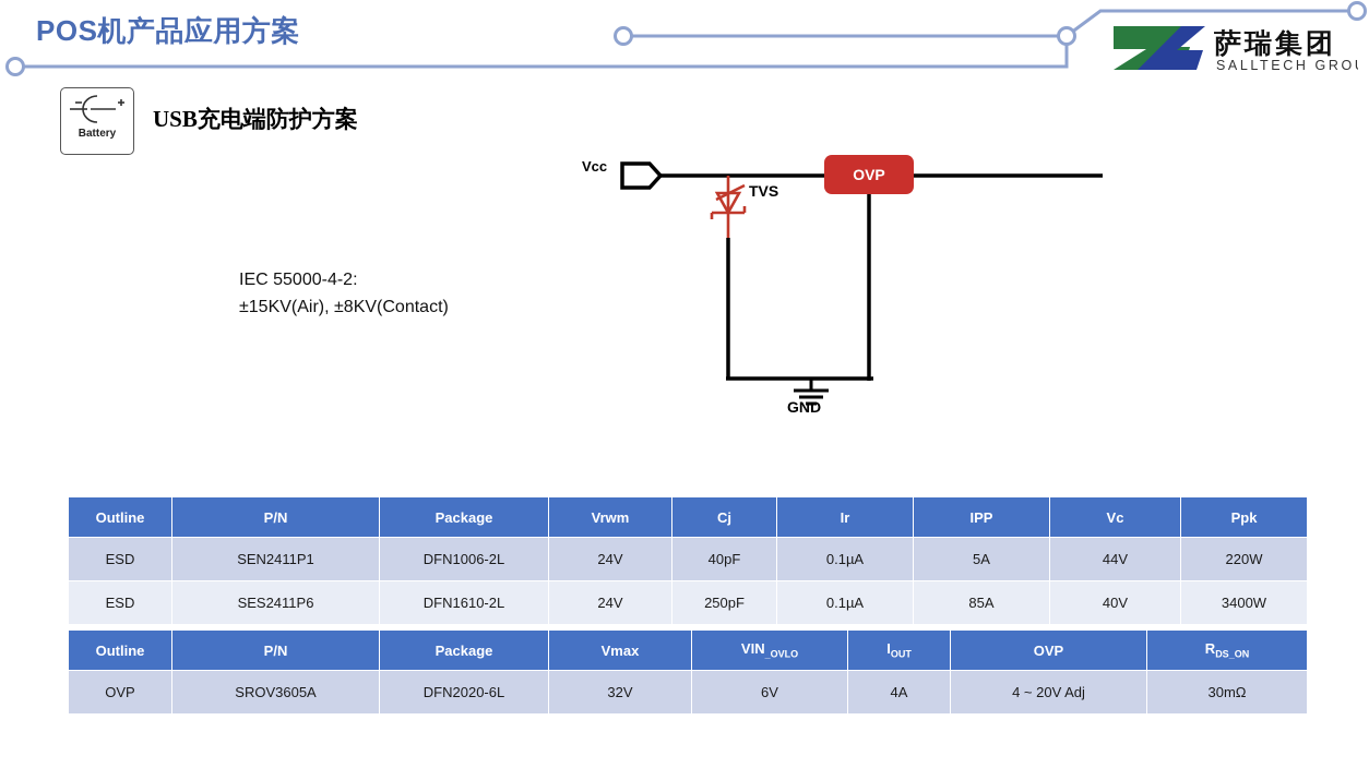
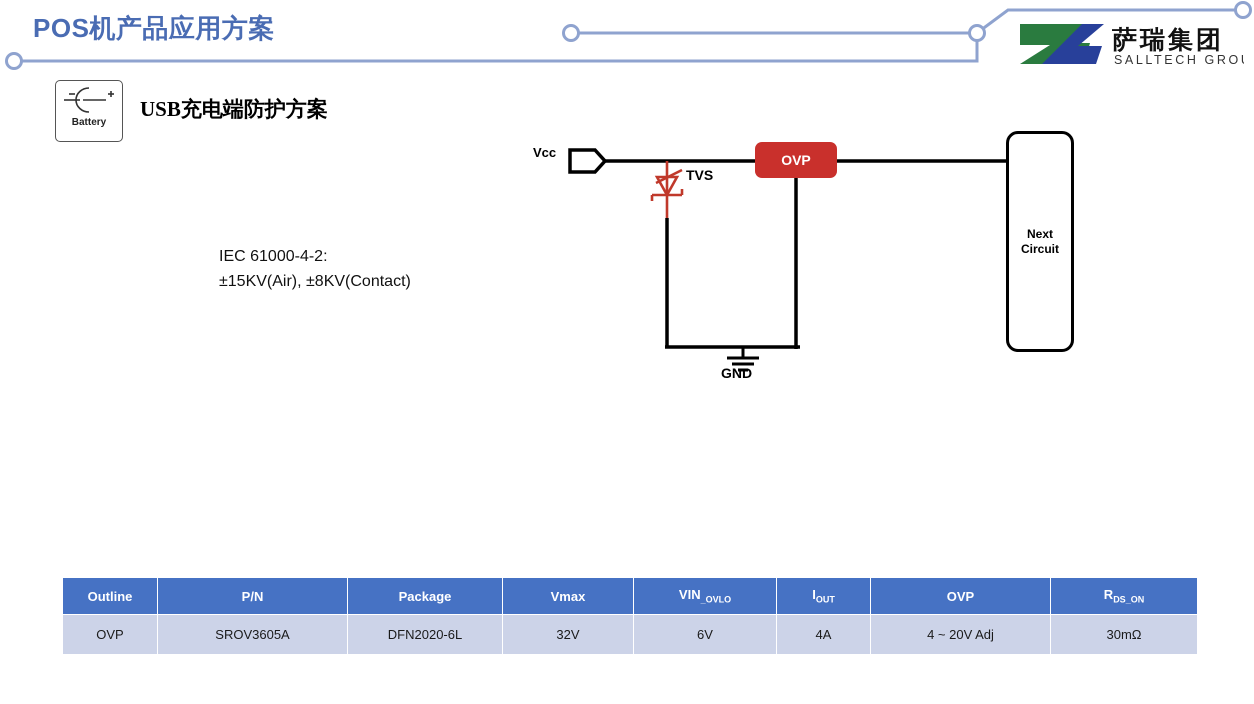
  POS机产品应用方案
  萨瑞集团
  SALLTECH GRO
  Battery
  USB充电端防护方案
- IEC 55000-4-2:
+ IEC 61000-4-2:
  ±15KV(Air), ±8KV(Contact)
  OVP
+ Next
+ Circuit
  Vcc
  TVS
  GND
- Outline	P/N	Package	Vrwm	Cj	Ir	IPP	Vc	Ppk
- ESD	SEN2411P1	DFN1006-2L	24V	40pF	0.1µA	5A	44V	220W
- ESD	SES2411P6	DFN1610-2L	24V	250pF	0.1µA	85A	40V	3400W
  Outline	P/N	Package	Vmax	VIN_OVLO	IOUT	OVP	RDS_ON
  OVP	SROV3605A	DFN2020-6L	32V	6V	4A	4 ~ 20V Adj	30mΩ
